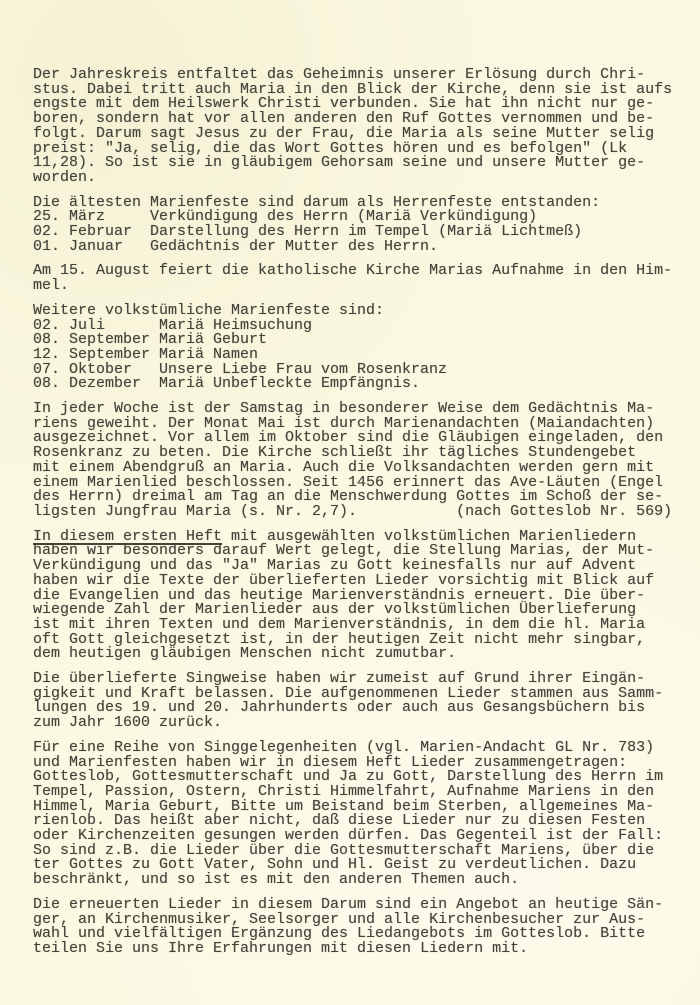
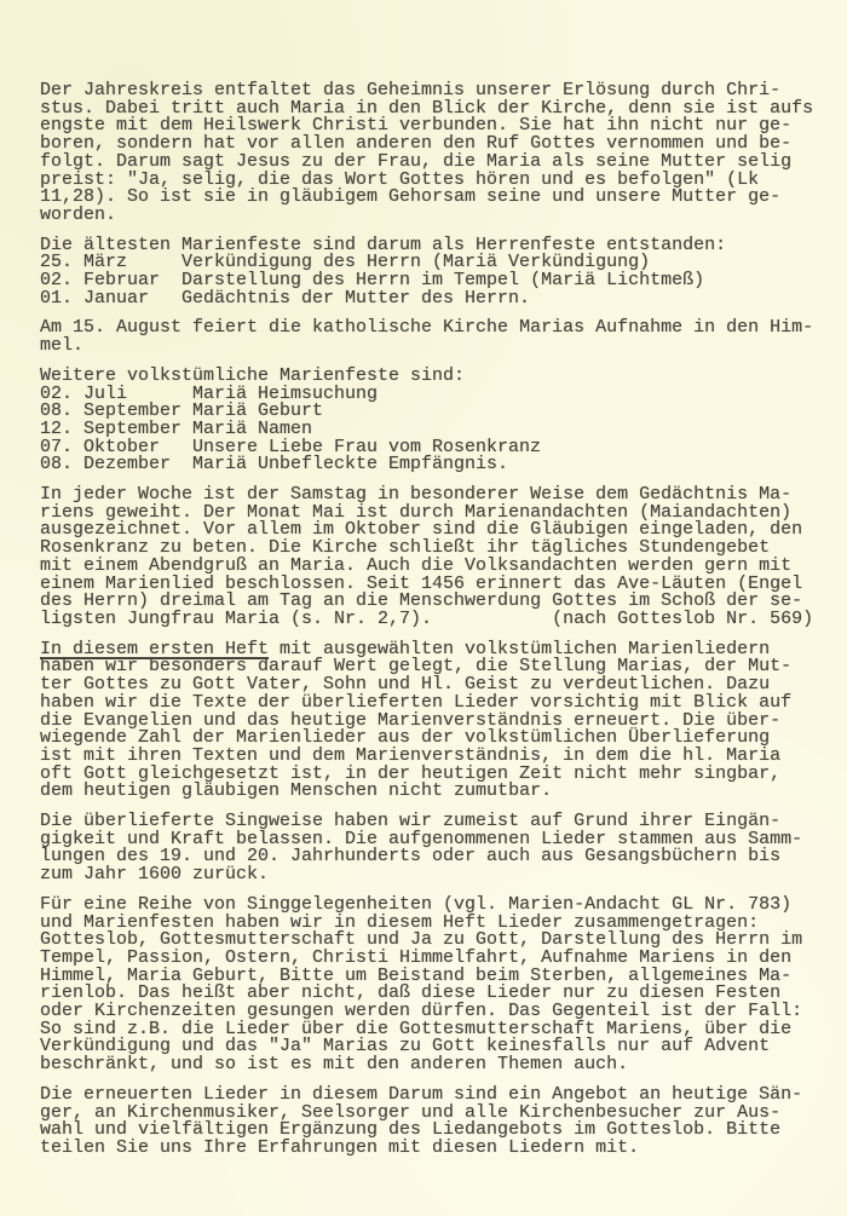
  Der Jahreskreis entfaltet das Geheimnis unserer Erlösung durch Chri-
  stus. Dabei tritt auch Maria in den Blick der Kirche, denn sie ist aufs
  engste mit dem Heilswerk Christi verbunden. Sie hat ihn nicht nur ge-
  boren, sondern hat vor allen anderen den Ruf Gottes vernommen und be-
  folgt. Darum sagt Jesus zu der Frau, die Maria als seine Mutter selig
  preist: "Ja, selig, die das Wort Gottes hören und es befolgen" (Lk
  11,28). So ist sie in gläubigem Gehorsam seine und unsere Mutter ge-
  worden.
  Die ältesten Marienfeste sind darum als Herrenfeste entstanden:
  25. März Verkündigung des Herrn (Mariä Verkündigung)
  02. Februar Darstellung des Herrn im Tempel (Mariä Lichtmeß)
  01. Januar Gedächtnis der Mutter des Herrn.
  Am 15. August feiert die katholische Kirche Marias Aufnahme in den Him-
  mel.
  Weitere volkstümliche Marienfeste sind:
  02. Juli Mariä Heimsuchung
  08. September Mariä Geburt
  12. September Mariä Namen
  07. Oktober Unsere Liebe Frau vom Rosenkranz
  08. Dezember Mariä Unbefleckte Empfängnis.
  In jeder Woche ist der Samstag in besonderer Weise dem Gedächtnis Ma-
  riens geweiht. Der Monat Mai ist durch Marienandachten (Maiandachten)
  ausgezeichnet. Vor allem im Oktober sind die Gläubigen eingeladen, den
  Rosenkranz zu beten. Die Kirche schließt ihr tägliches Stundengebet
  mit einem Abendgruß an Maria. Auch die Volksandachten werden gern mit
  einem Marienlied beschlossen. Seit 1456 erinnert das Ave-Läuten (Engel
  des Herrn) dreimal am Tag an die Menschwerdung Gottes im Schoß der se-
  ligsten Jungfrau Maria (s. Nr. 2,7). (nach Gotteslob Nr. 569)
  In diesem ersten Heft mit ausgewählten volkstümlichen Marienliedern
  haben wir besonders darauf Wert gelegt, die Stellung Marias, der Mut-
- Verkündigung und das "Ja" Marias zu Gott keinesfalls nur auf Advent
+ ter Gottes zu Gott Vater, Sohn und Hl. Geist zu verdeutlichen. Dazu
  haben wir die Texte der überlieferten Lieder vorsichtig mit Blick auf
  die Evangelien und das heutige Marienverständnis erneuert. Die über-
  wiegende Zahl der Marienlieder aus der volkstümlichen Überlieferung
  ist mit ihren Texten und dem Marienverständnis, in dem die hl. Maria
  oft Gott gleichgesetzt ist, in der heutigen Zeit nicht mehr singbar,
  dem heutigen gläubigen Menschen nicht zumutbar.
  Die überlieferte Singweise haben wir zumeist auf Grund ihrer Eingän-
  gigkeit und Kraft belassen. Die aufgenommenen Lieder stammen aus Samm-
  lungen des 19. und 20. Jahrhunderts oder auch aus Gesangsbüchern bis
  zum Jahr 1600 zurück.
  Für eine Reihe von Singgelegenheiten (vgl. Marien-Andacht GL Nr. 783)
  und Marienfesten haben wir in diesem Heft Lieder zusammengetragen:
  Gotteslob, Gottesmutterschaft und Ja zu Gott, Darstellung des Herrn im
  Tempel, Passion, Ostern, Christi Himmelfahrt, Aufnahme Mariens in den
  Himmel, Maria Geburt, Bitte um Beistand beim Sterben, allgemeines Ma-
  rienlob. Das heißt aber nicht, daß diese Lieder nur zu diesen Festen
  oder Kirchenzeiten gesungen werden dürfen. Das Gegenteil ist der Fall:
  So sind z.B. die Lieder über die Gottesmutterschaft Mariens, über die
- ter Gottes zu Gott Vater, Sohn und Hl. Geist zu verdeutlichen. Dazu
+ Verkündigung und das "Ja" Marias zu Gott keinesfalls nur auf Advent
  beschränkt, und so ist es mit den anderen Themen auch.
  Die erneuerten Lieder in diesem Darum sind ein Angebot an heutige Sän-
  ger, an Kirchenmusiker, Seelsorger und alle Kirchenbesucher zur Aus-
  wahl und vielfältigen Ergänzung des Liedangebots im Gotteslob. Bitte
  teilen Sie uns Ihre Erfahrungen mit diesen Liedern mit.
